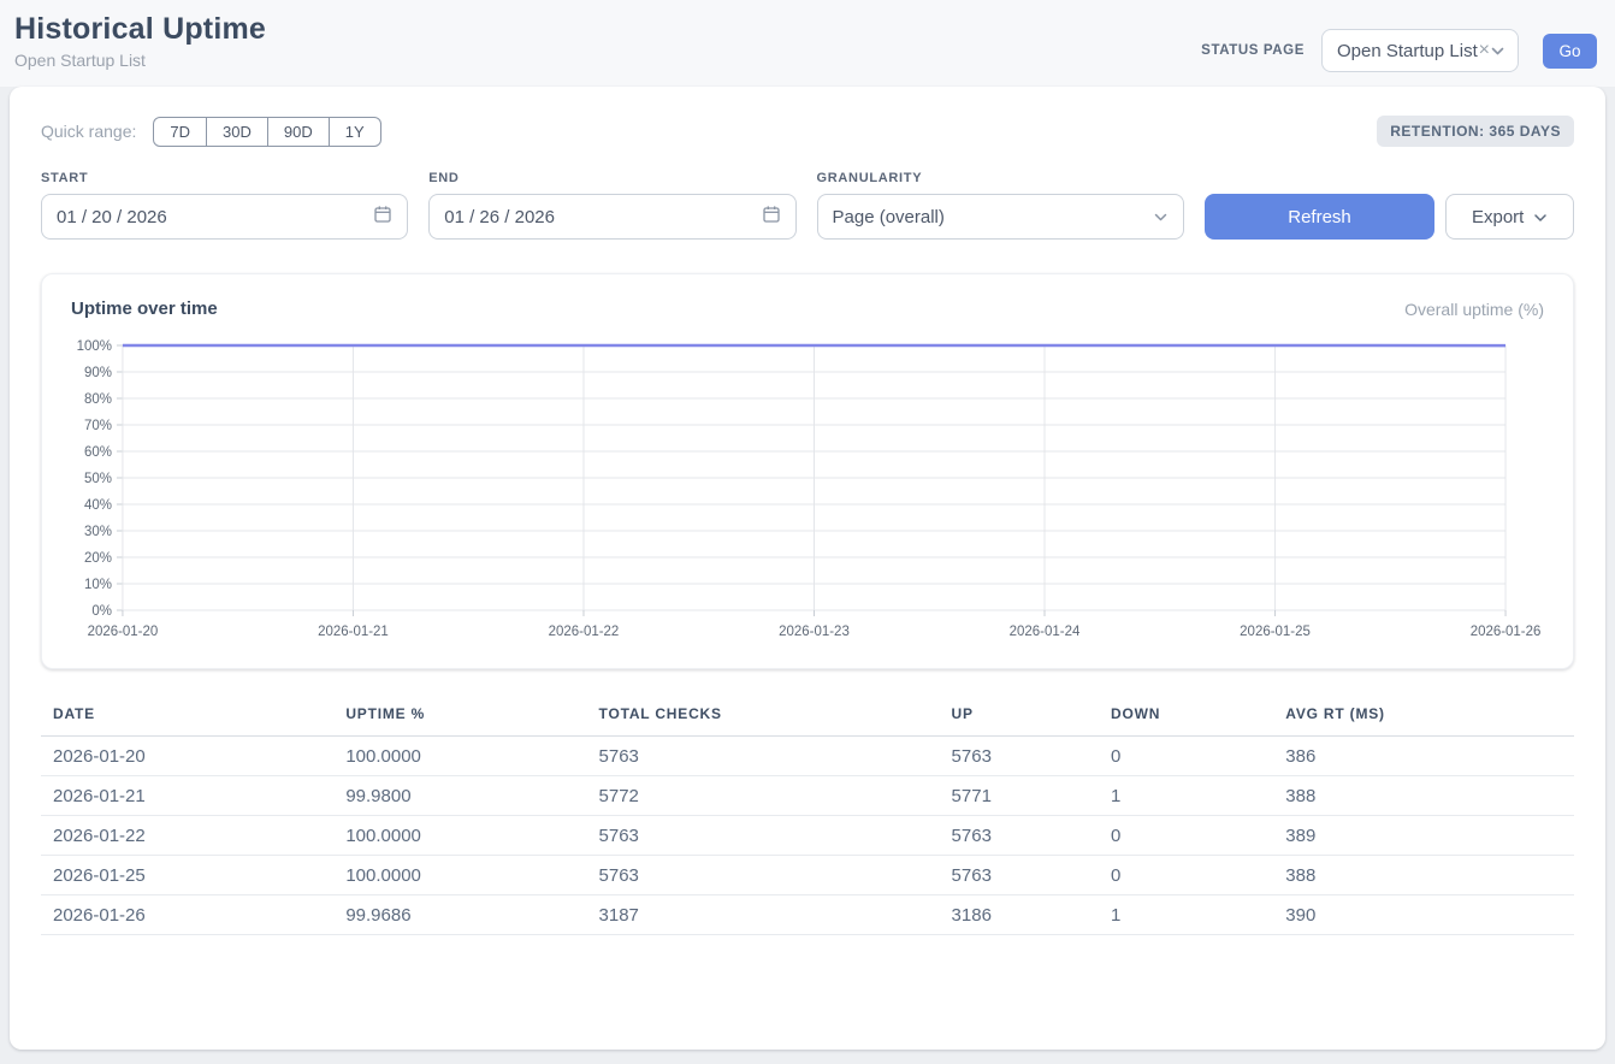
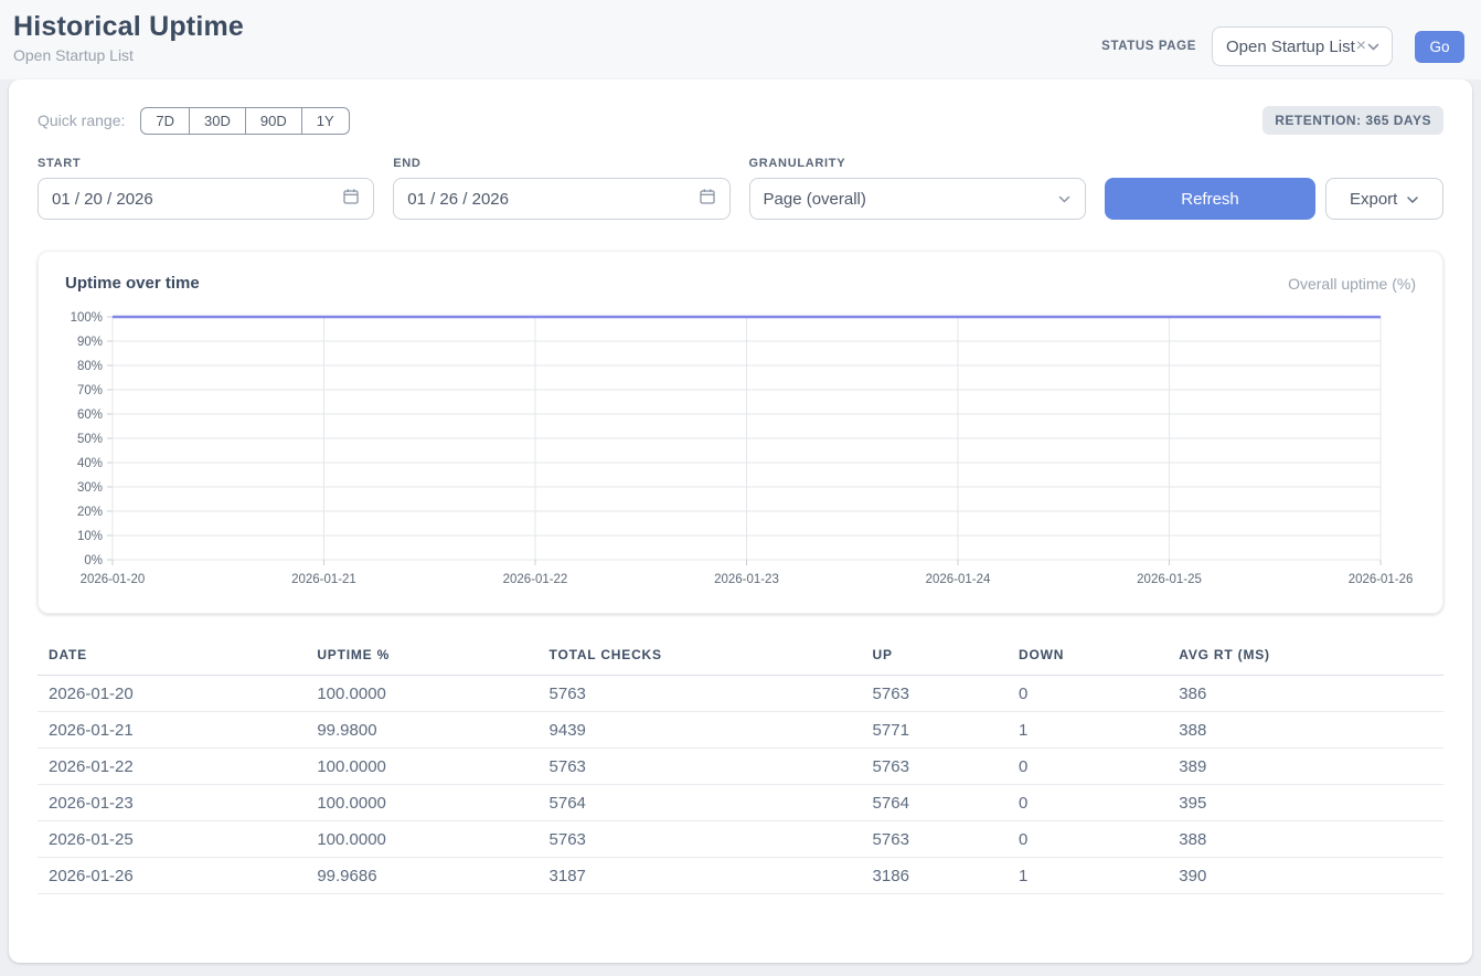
  Historical Uptime
  Open Startup List
  STATUS PAGE
  Open Startup List
  ×
  Go
  Quick range:
  7D
  30D
  90D
  1Y
  RETENTION: 365 DAYS
  START
  01 / 20 / 2026
  END
  01 / 26 / 2026
  GRANULARITY
  Page (overall)
  Refresh
  Export
  Uptime over time
  Overall uptime (%)
  100%
  90%
  80%
  70%
  60%
  50%
  40%
  30%
  20%
  10%
  0%
  2026-01-20
  2026-01-21
  2026-01-22
  2026-01-23
  2026-01-24
  2026-01-25
  2026-01-26
  DATE	UPTIME %	TOTAL CHECKS	UP	DOWN	AVG RT (MS)
  2026-01-20	100.0000	5763	5763	0	386
- 2026-01-21	99.9800	5772	5771	1	388
+ 2026-01-21	99.9800	9439	5771	1	388
  2026-01-22	100.0000	5763	5763	0	389
+ 2026-01-23	100.0000	5764	5764	0	395
  2026-01-25	100.0000	5763	5763	0	388
  2026-01-26	99.9686	3187	3186	1	390
